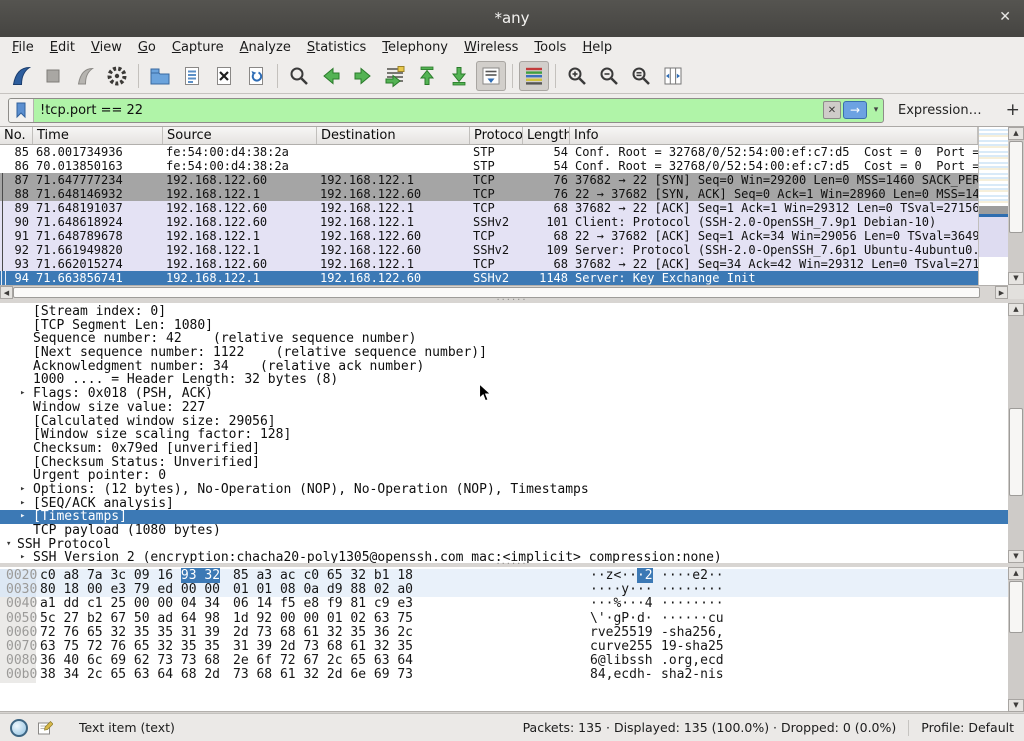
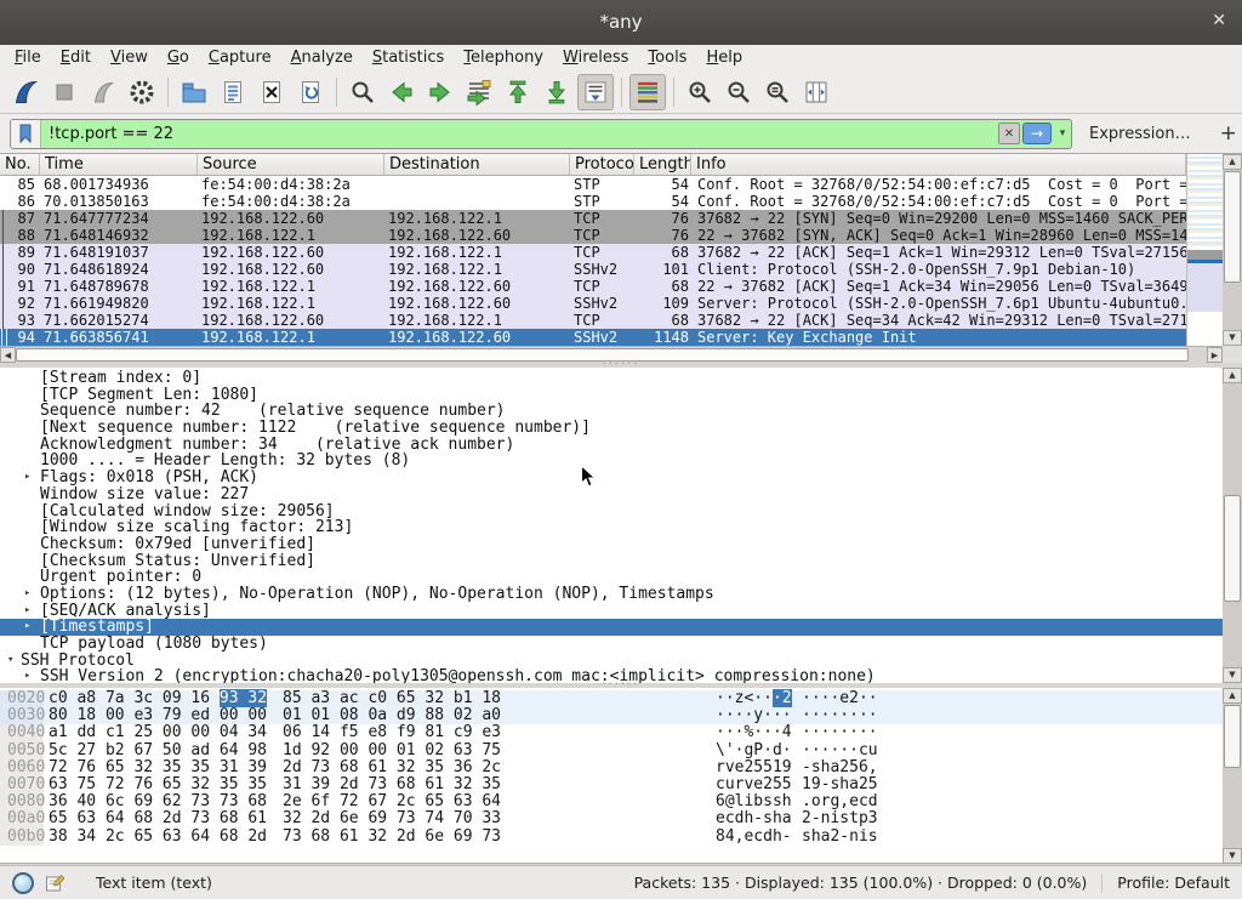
  *any
  ✕
  File
  Edit
  View
  Go
  Capture
  Analyze
  Statistics
  Telephony
  Wireless
  Tools
  Help
  !tcp.port == 22
  ✕
  →
  ▾
  Expression…
  +
  No.
  Time
  Source
  Destination
  Protoco
  Length
  Info
  85
  68.001734936
  fe:54:00:d4:38:2a
  STP
  54
  Conf. Root = 32768/0/52:54:00:ef:c7:d5 Cost = 0 Port =
  86
  70.013850163
  fe:54:00:d4:38:2a
  STP
  54
  Conf. Root = 32768/0/52:54:00:ef:c7:d5 Cost = 0 Port =
  87
  71.647777234
  192.168.122.60
  192.168.122.1
  TCP
  76
  37682 → 22 [SYN] Seq=0 Win=29200 Len=0 MSS=1460 SACK_PER
  88
  71.648146932
  192.168.122.1
  192.168.122.60
  TCP
  76
  22 → 37682 [SYN, ACK] Seq=0 Ack=1 Win=28960 Len=0 MSS=14
  89
  71.648191037
  192.168.122.60
  192.168.122.1
  TCP
  68
  37682 → 22 [ACK] Seq=1 Ack=1 Win=29312 Len=0 TSval=27156
  90
  71.648618924
  192.168.122.60
  192.168.122.1
  SSHv2
  101
  Client: Protocol (SSH-2.0-OpenSSH_7.9p1 Debian-10)
  91
  71.648789678
  192.168.122.1
  192.168.122.60
  TCP
  68
  22 → 37682 [ACK] Seq=1 Ack=34 Win=29056 Len=0 TSval=3649
  92
  71.661949820
  192.168.122.1
  192.168.122.60
  SSHv2
  109
  Server: Protocol (SSH-2.0-OpenSSH_7.6p1 Ubuntu-4ubuntu0.
  93
  71.662015274
  192.168.122.60
  192.168.122.1
  TCP
  68
  37682 → 22 [ACK] Seq=34 Ack=42 Win=29312 Len=0 TSval=271
  94
  71.663856741
  192.168.122.1
  192.168.122.60
  SSHv2
  1148
  Server: Key Exchange Init
  ▲
  ▼
  ◀
  ▶
  ······
  [Stream index: 0]
  [TCP Segment Len: 1080]
  Sequence number: 42 (relative sequence number)
  [Next sequence number: 1122 (relative sequence number)]
  Acknowledgment number: 34 (relative ack number)
  1000 .... = Header Length: 32 bytes (8)
  ▸
  Flags: 0x018 (PSH, ACK)
  Window size value: 227
  [Calculated window size: 29056]
- [Window size scaling factor: 128]
+ [Window size scaling factor: 213]
  Checksum: 0x79ed [unverified]
  [Checksum Status: Unverified]
  Urgent pointer: 0
  ▸
  Options: (12 bytes), No-Operation (NOP), No-Operation (NOP), Timestamps
  ▸
  [SEQ/ACK analysis]
  ▸
  [Timestamps]
  TCP payload (1080 bytes)
  ▾
  SSH Protocol
  ▸
  SSH Version 2 (encryption:chacha20-poly1305@openssh.com mac:<implicit> compression:none)
  ▲
  ▼
  ······
  0020
  c0 a8 7a 3c 09 16 93 32
  85 a3 ac c0 65 32 b1 18
  ··z<···2
  ····e2··
  0030
  80 18 00 e3 79 ed 00 00
  01 01 08 0a d9 88 02 a0
  ····y···
  ········
  0040
  a1 dd c1 25 00 00 04 34
  06 14 f5 e8 f9 81 c9 e3
  ···%···4
  ········
  0050
  5c 27 b2 67 50 ad 64 98
  1d 92 00 00 01 02 63 75
  \'·gP·d·
  ······cu
  0060
  72 76 65 32 35 35 31 39
  2d 73 68 61 32 35 36 2c
  rve25519
  -sha256,
  0070
  63 75 72 76 65 32 35 35
  31 39 2d 73 68 61 32 35
  curve255
  19-sha25
  0080
  36 40 6c 69 62 73 73 68
  2e 6f 72 67 2c 65 63 64
  6@libssh
  .org,ecd
+ 00a0
+ 65 63 64 68 2d 73 68 61
+ 32 2d 6e 69 73 74 70 33
+ ecdh-sha
+ 2-nistp3
  00b0
  38 34 2c 65 63 64 68 2d
  73 68 61 32 2d 6e 69 73
  84,ecdh-
  sha2-nis
  ▲
  ▼
  Text item (text)
  Packets: 135 · Displayed: 135 (100.0%) · Dropped: 0 (0.0%)
  Profile: Default
